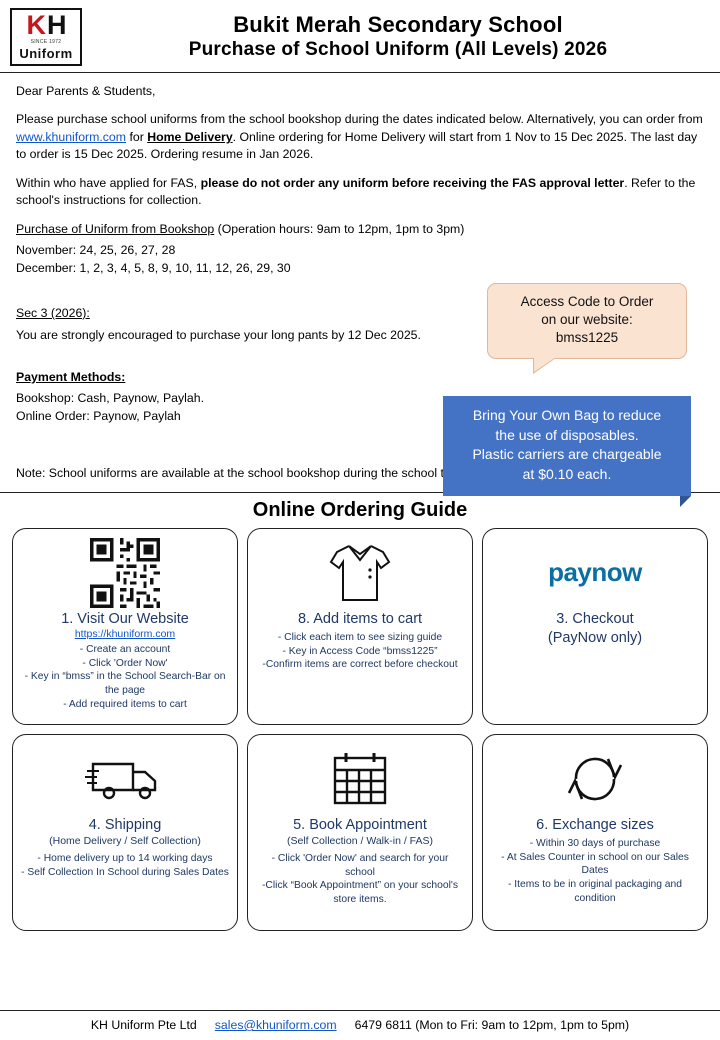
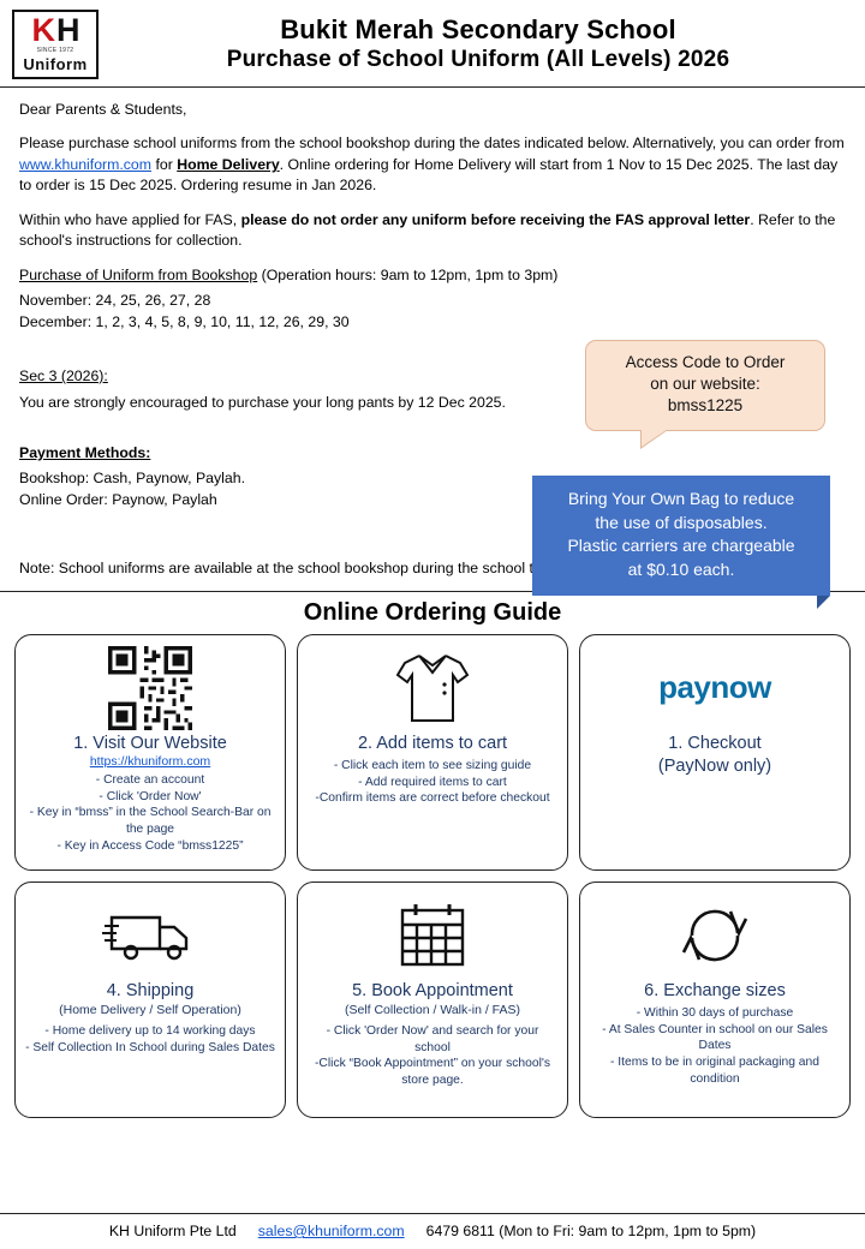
  K
  H
  Uniform
  Bukit Merah Secondary School
  Purchase of School Uniform (All Levels) 2026
  Dear Parents & Students,
  Please purchase school uniforms from the school bookshop during the dates indicated below. Alternatively, you can order from www.khuniform.com for Home Delivery. Online ordering for Home Delivery will start from 1 Nov to 15 Dec 2025. The last day to order is 15 Dec 2025. Ordering resume in Jan 2026.
  Within who have applied for FAS, please do not order any uniform before receiving the FAS approval letter. Refer to the school's instructions for collection.
  Purchase of Uniform from Bookshop (Operation hours: 9am to 12pm, 1pm to 3pm)
  November: 24, 25, 26, 27, 28
  December: 1, 2, 3, 4, 5, 8, 9, 10, 11, 12, 26, 29, 30
  Sec 3 (2026):
  You are strongly encouraged to purchase your long pants by 12 Dec 2025.
  Payment Methods:
  Bookshop: Cash, Paynow, Paylah.
  Online Order: Paynow, Paylah
  Note: School uniforms are available at the school bookshop during the school
  Access Code to Order
  on our website:
  bmss1225
  Bring Your Own Bag to reduce
  the use of disposables.
  Plastic carriers are chargeable
  at $0.10 each.
  Online Ordering Guide
  1. Visit Our Website
  https://khuniform.com
  - Create an account
  - Click 'Order Now'
  - Key in “bmss” in the School Search-Bar on the page
- - Add required items to cart
+ - Key in Access Code “bmss1225”
- 8. Add items to cart
+ 2. Add items to cart
  - Click each item to see sizing guide
- - Key in Access Code “bmss1225”
+ - Add required items to cart
  -Confirm items are correct before checkout
  paynow
- 3. Checkout
+ 1. Checkout
  (PayNow only)
  4. Shipping
- (Home Delivery / Self Collection)
+ (Home Delivery / Self Operation)
  - Home delivery up to 14 working days
  - Self Collection In School during Sales Dates
  5. Book Appointment
  (Self Collection / Walk-in / FAS)
  - Click 'Order Now' and search for your school
- -Click “Book Appointment” on your school's store items.
+ -Click “Book Appointment” on your school's store page.
  6. Exchange sizes
  - Within 30 days of purchase
  - At Sales Counter in school on our Sales Dates
  - Items to be in original packaging and condition
  KH Uniform Pte Ltd
  sales@khuniform.com
  6479 6811 (Mon to Fri: 9am to 12pm, 1pm to 5pm)
